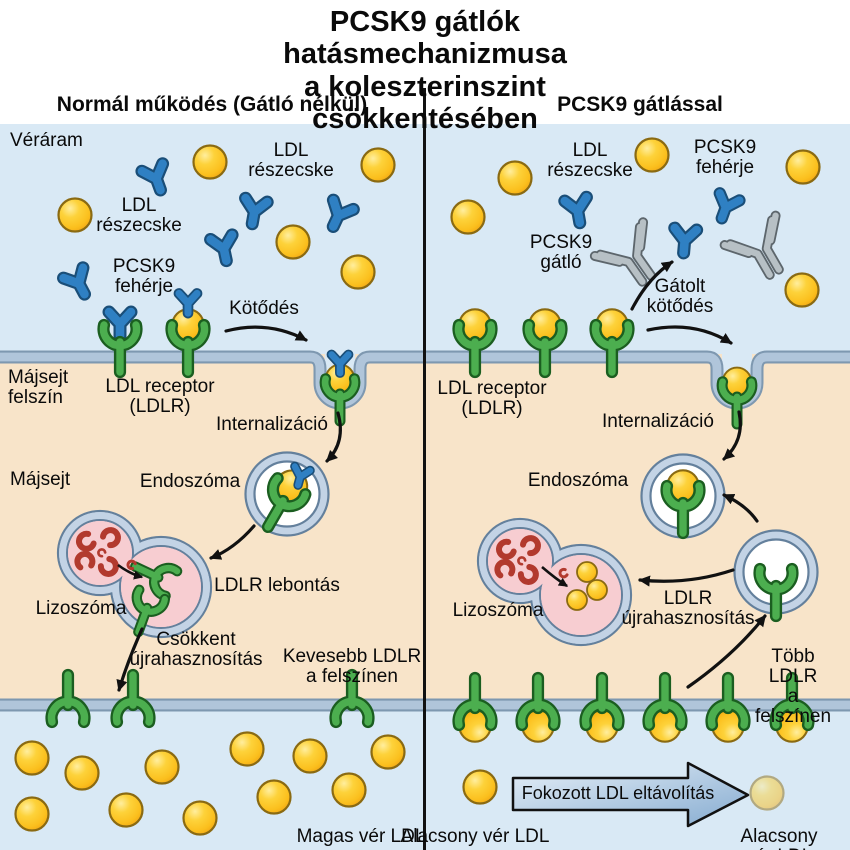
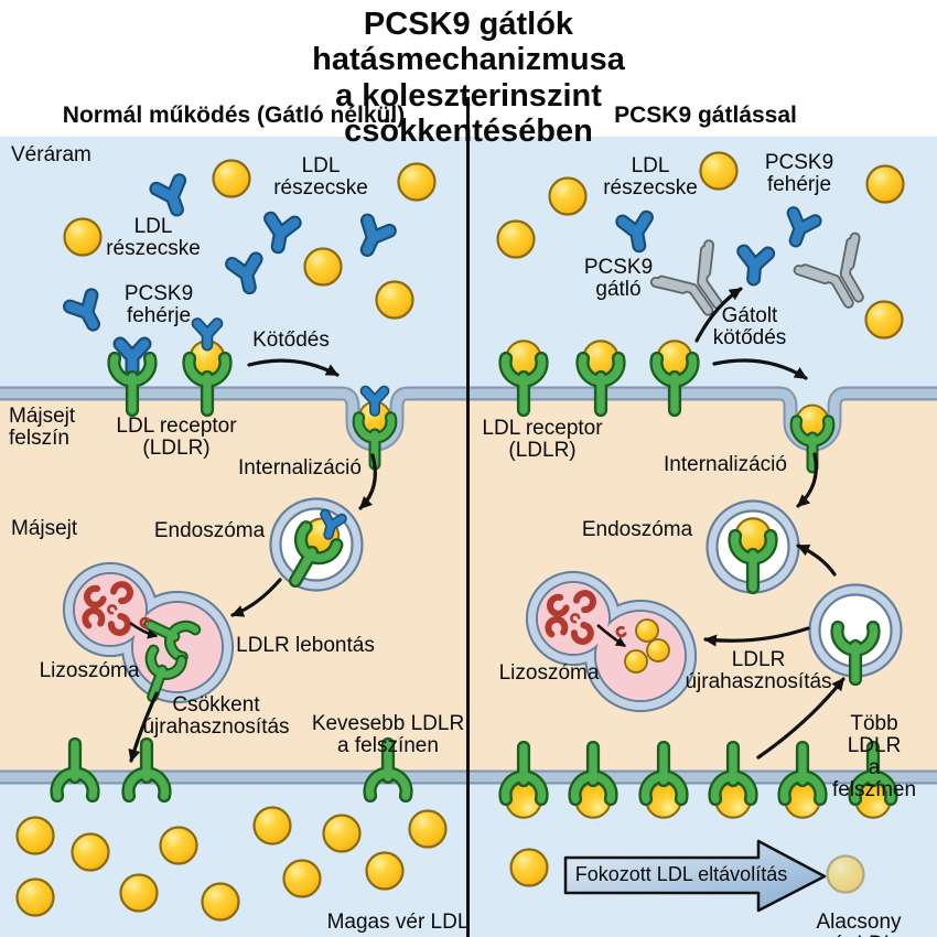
  PCSK9 gátlók hatásmechanizmusa
  a koleszterinszint csökkentésében
  Normál működés (Gátló nélkül)
  PCSK9 gátlással
  Véráram
  LDL
  részecske
  LDL
  részecske
  PCSK9
  fehérje
  Kötődés
  Májsejt
  felszín
  LDL receptor
  (LDLR)
  Internalizáció
  Májsejt
  Endoszóma
  Lizoszóma
  LDLR lebontás
  Csökkent
  újrahasznosítás
  Kevesebb LDLR
  a felszínen
  Magas vér LDL
  LDL
  részecske
  PCSK9
  fehérje
  PCSK9
  gátló
  Gátolt
  kötődés
  LDL receptor
  (LDLR)
  Internalizáció
  Endoszóma
  Lizoszóma
  LDLR
  újrahasznosítás
  Több LDLR
  a felszínen
  Fokozott LDL eltávolítás
- Alacsony vér LDL
